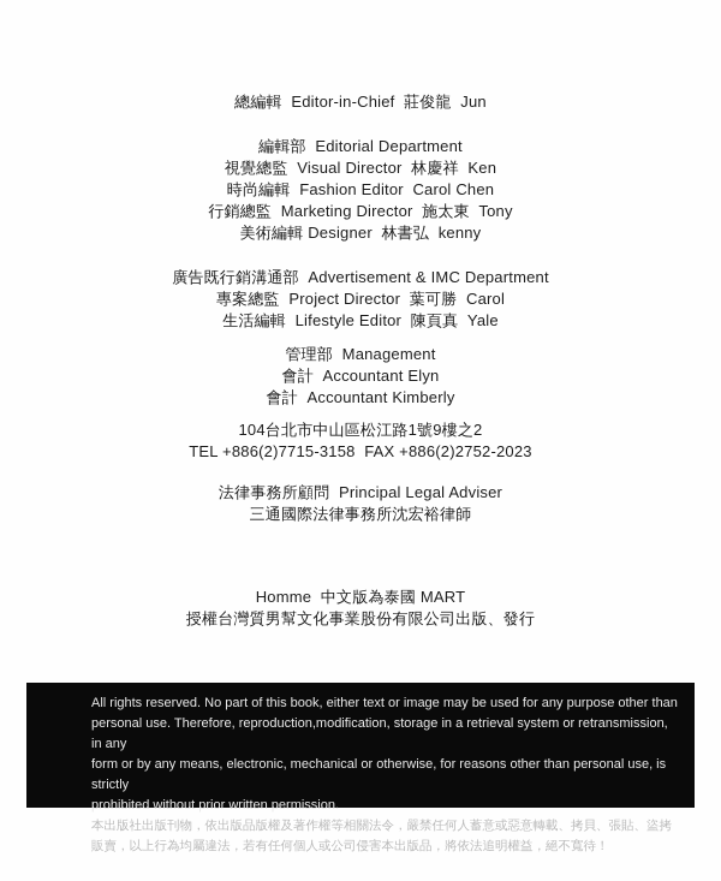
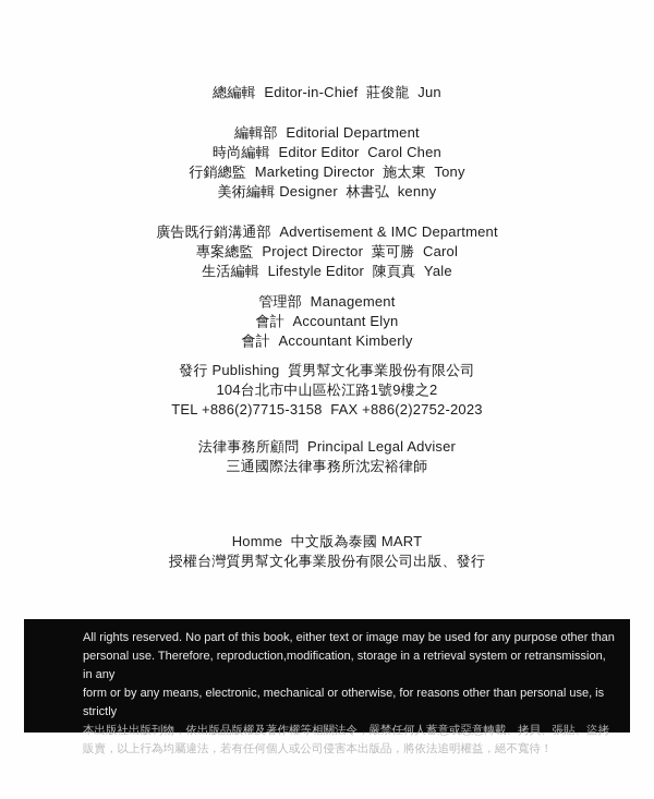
  總編輯 Editor-in-Chief 莊俊龍 Jun
  編輯部 Editorial Department
- 視覺總監 Visual Director 林慶祥 Ken
- 時尚編輯 Fashion Editor Carol Chen
+ 時尚編輯 Editor Editor Carol Chen
  行銷總監 Marketing Director 施太東 Tony
  美術編輯 Designer 林書弘 kenny
  廣告既行銷溝通部 Advertisement & IMC Department
  專案總監 Project Director 葉可勝 Carol
  生活編輯 Lifestyle Editor 陳頁真 Yale
  管理部 Management
  會計 Accountant Elyn
  會計 Accountant Kimberly
+ 發行 Publishing 質男幫文化事業股份有限公司
  104台北市中山區松江路1號9樓之2
  TEL +886(2)7715-3158 FAX +886(2)2752-2023
  法律事務所顧問 Principal Legal Adviser
  三通國際法律事務所沈宏裕律師
  Homme 中文版為泰國 MART
  授權台灣質男幫文化事業股份有限公司出版、發行
  All rights reserved. No part of this book, either text or image may be used for any purpose other than
  personal use. Therefore, reproduction,modification, storage in a retrieval system or retransmission, in any
  form or by any means, electronic, mechanical or otherwise, for reasons other than personal use, is strictly
- prohibited without prior written permission.
  本出版社出版刊物，依出版品版權及著作權等相關法令，嚴禁任何人蓄意或惡意轉載、拷貝、張貼、盜拷
  販賣，以上行為均屬違法，若有任何個人或公司侵害本出版品，將依法追明權益，絕不寬待！
